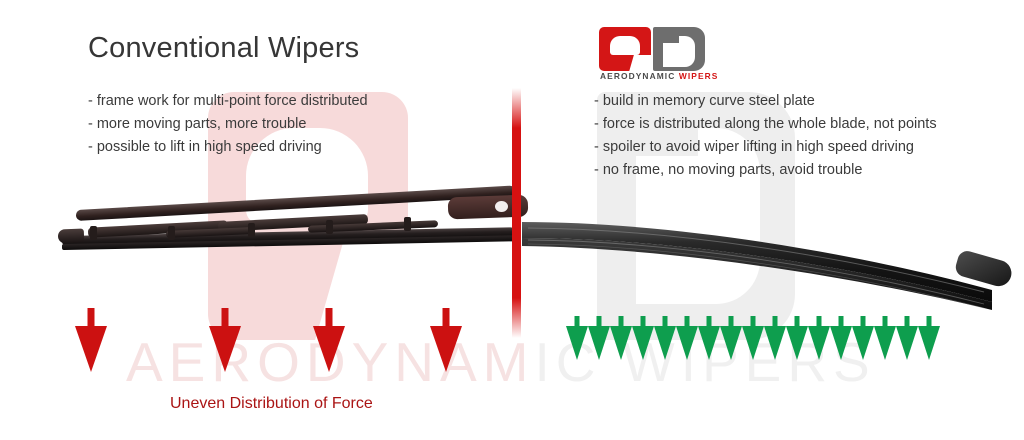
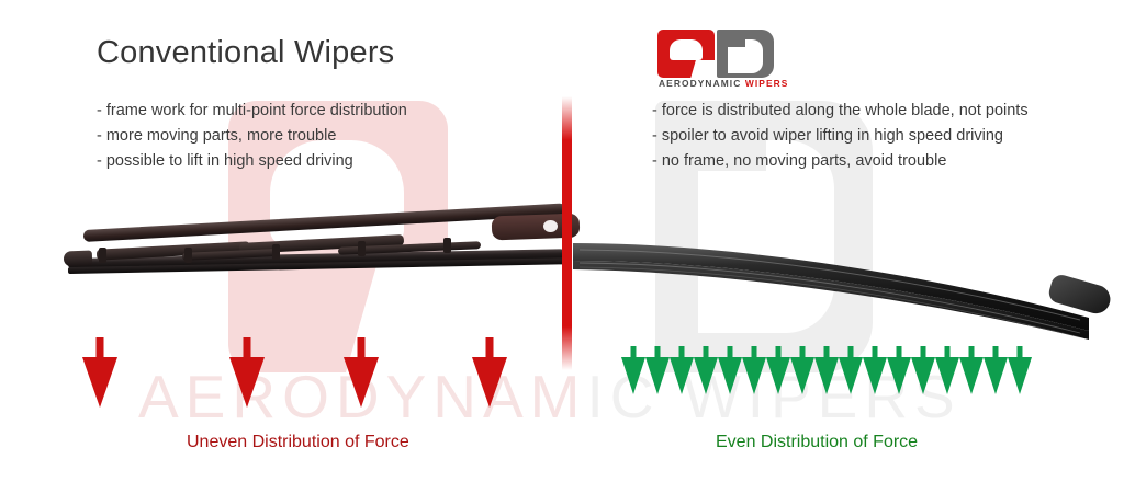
  AERODYNAMIC WIPERS
  Conventional Wipers
- - frame work for multi-point force distributed
+ - frame work for multi-point force distribution
  - more moving parts, more trouble
  - possible to lift in high speed driving
  AERODYNAMIC WIPERS
- - build in memory curve steel plate
  - force is distributed along the whole blade, not points
  - spoiler to avoid wiper lifting in high speed driving
  - no frame, no moving parts, avoid trouble
  Uneven Distribution of Force
+ Even Distribution of Force
